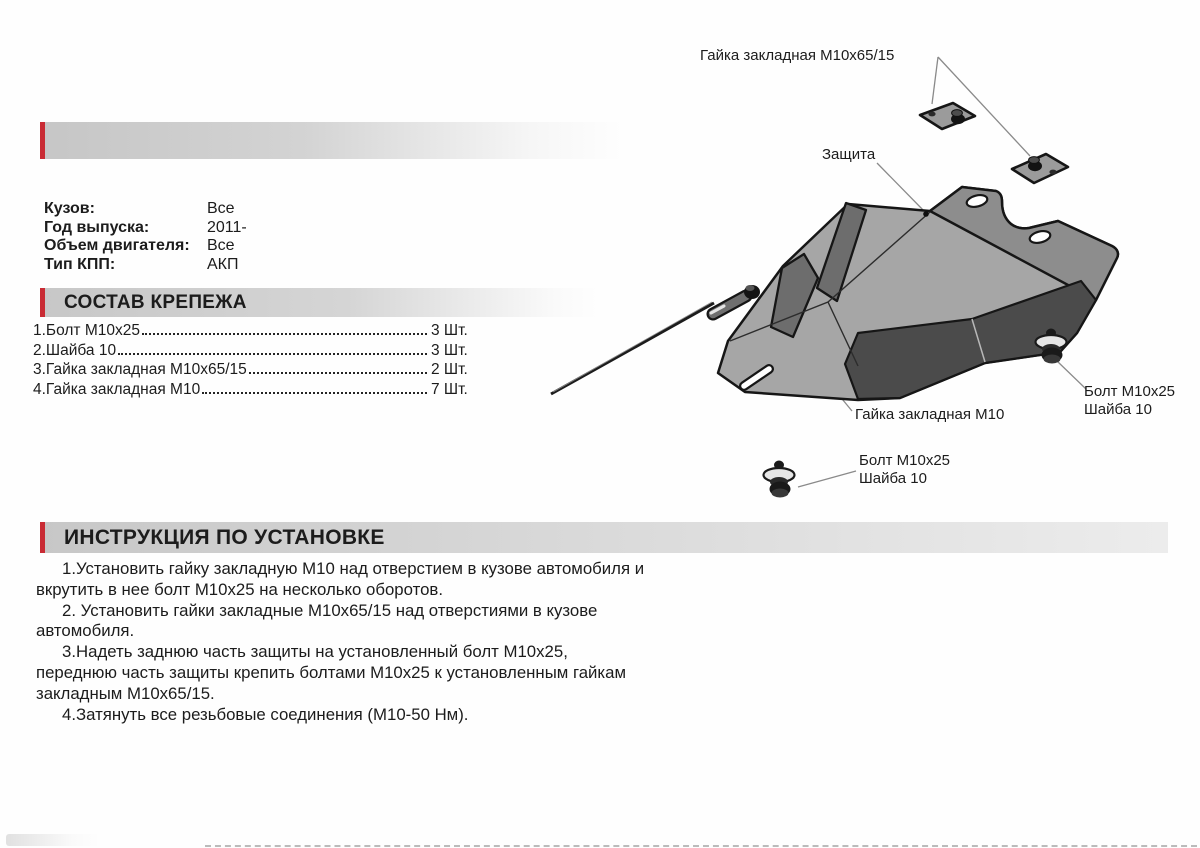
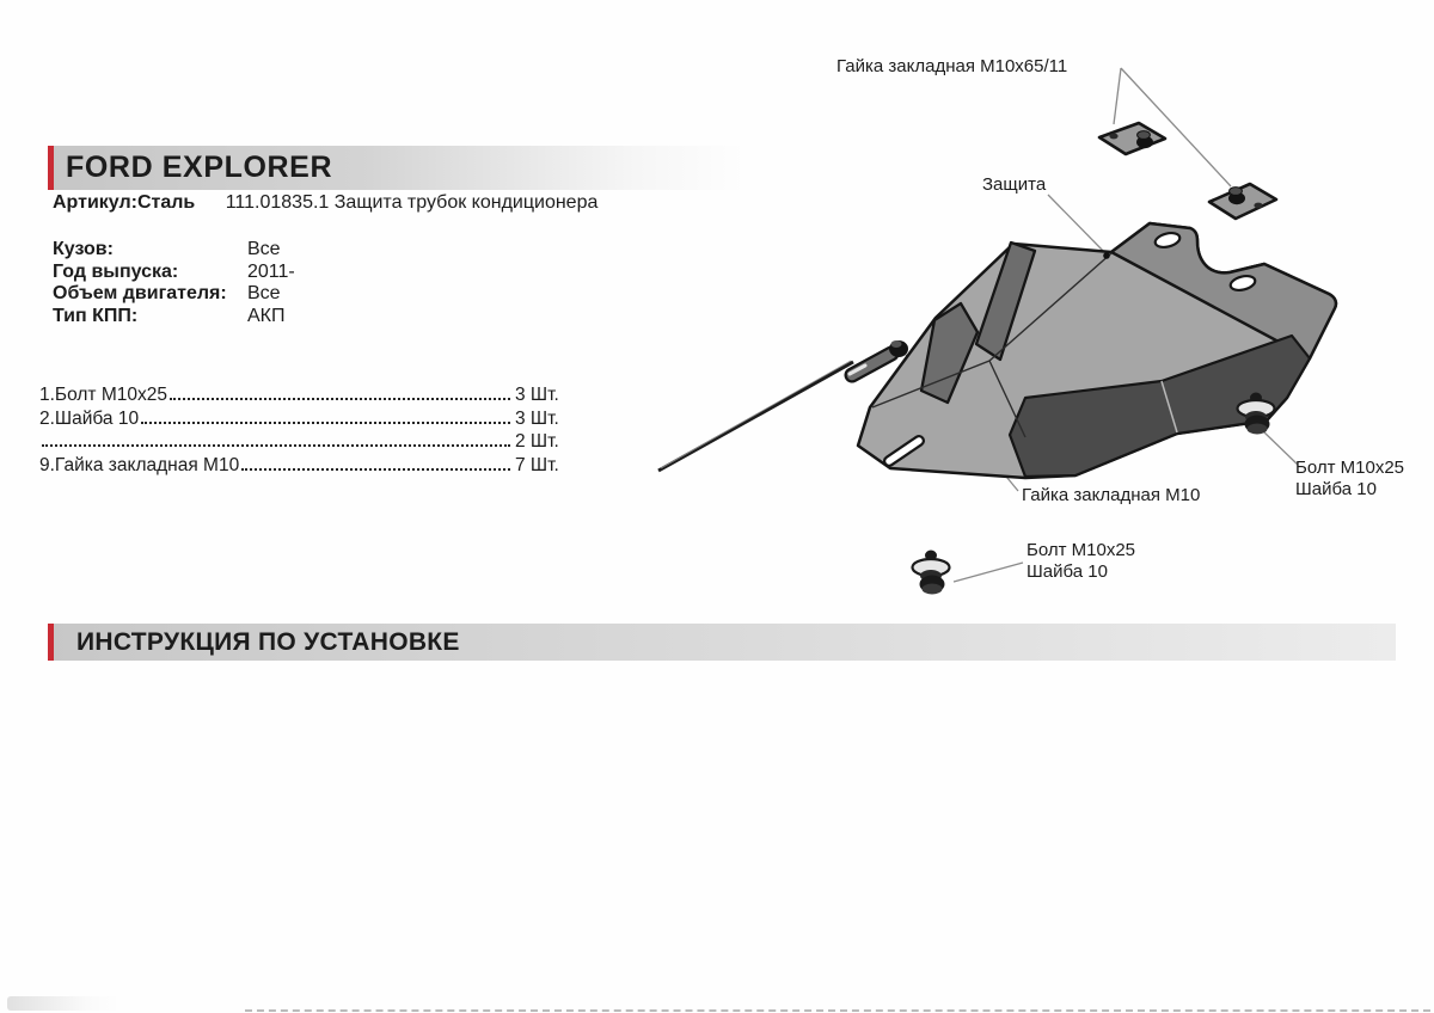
+ FORD EXPLORER
+ Артикул:Сталь 111.01835.1 Защита трубок кондиционера
  Кузов: Все
  Год выпуска: 2011-
  Объем двигателя: Все
  Тип КПП: АКП
- СОСТАВ КРЕПЕЖА
  1.Болт М10х25
  3 Шт.
  2.Шайба 10
  3 Шт.
- 3.Гайка закладная М10х65/15
  2 Шт.
- 4.Гайка закладная М10
+ 9.Гайка закладная М10
  7 Шт.
- Гайка закладная М10х65/15
+ Гайка закладная М10х65/11
  Защита
  Болт М10х25
  Шайба 10
  Гайка закладная М10
  Болт М10х25
  Шайба 10
  ИНСТРУКЦИЯ ПО УСТАНОВКЕ
- 1.Установить гайку закладную М10 над отверстием в кузове автомобиля и вкрутить в нее болт М10х25 на несколько оборотов.
- 2. Установить гайки закладные М10х65/15 над отверстиями в кузове автомобиля.
- 3.Надеть заднюю часть защиты на установленный болт М10х25, переднюю часть защиты крепить болтами М10х25 к установленным гайкам закладным М10х65/15.
- 4.Затянуть все резьбовые соединения (М10-50 Нм).
